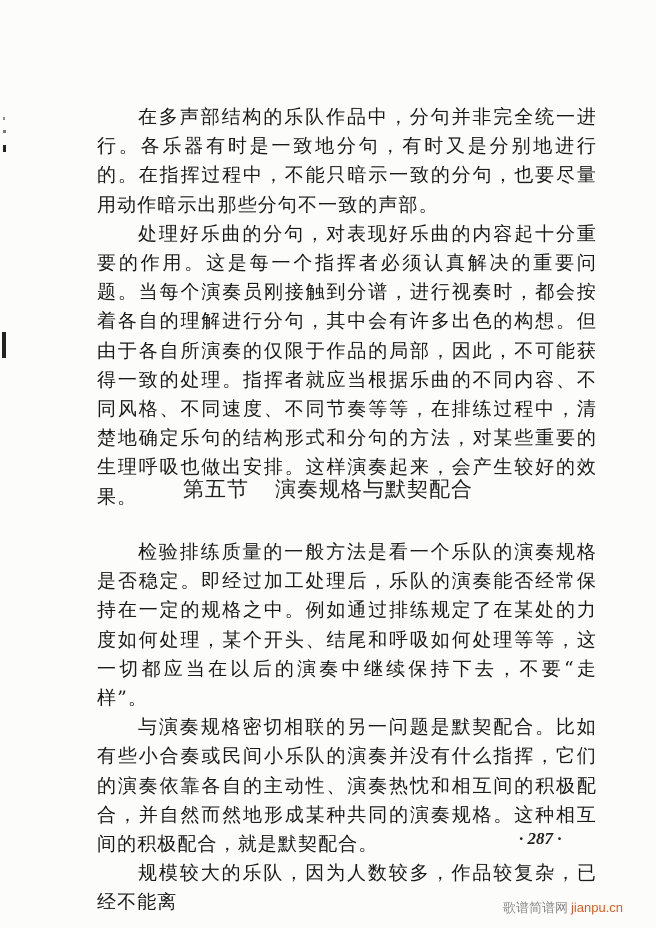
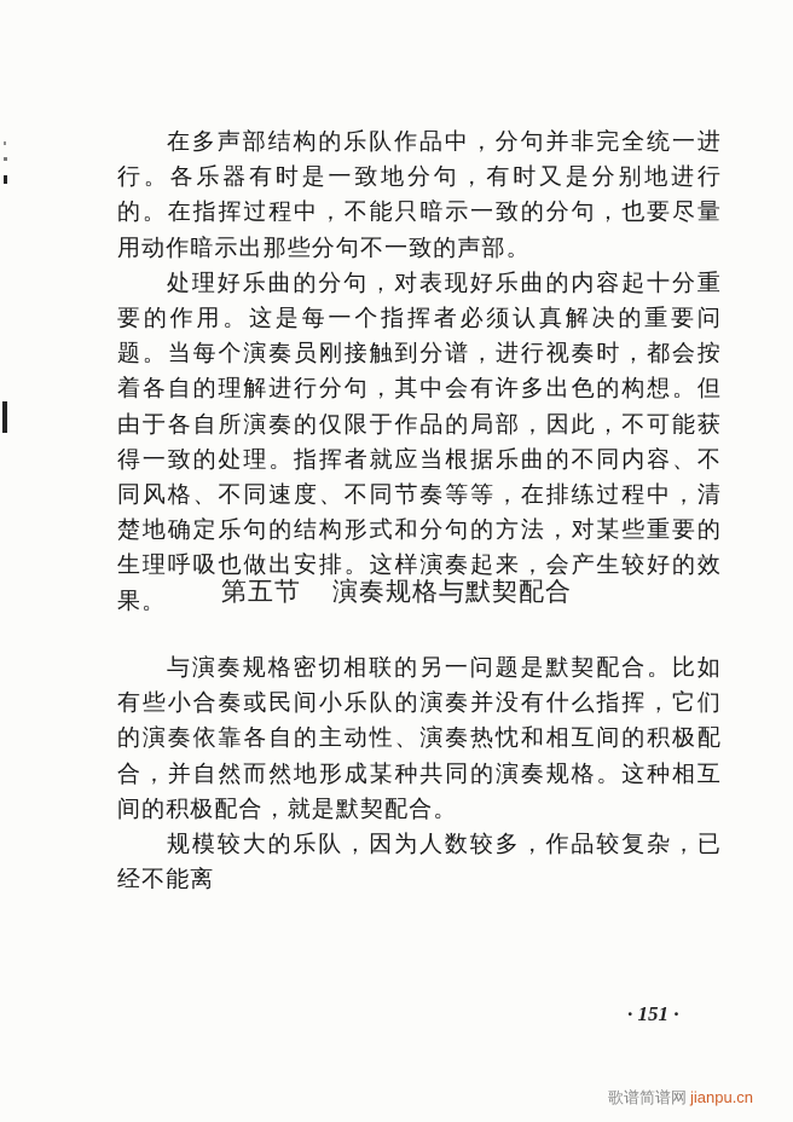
  在多声部结构的乐队作品中，分句并非完全统一进行。各乐器有时是一致地分句，有时又是分别地进行的。在指挥过程中，不能只暗示一致的分句，也要尽量用动作暗示出那些分句不一致的声部。
  处理好乐曲的分句，对表现好乐曲的内容起十分重要的作用。这是每一个指挥者必须认真解决的重要问题。当每个演奏员刚接触到分谱，进行视奏时，都会按着各自的理解进行分句，其中会有许多出色的构想。但由于各自所演奏的仅限于作品的局部，因此，不可能获得一致的处理。指挥者就应当根据乐曲的不同内容、不同风格、不同速度、不同节奏等等，在排练过程中，清楚地确定乐句的结构形式和分句的方法，对某些重要的生理呼吸也做出安排。这样演奏起来，会产生较好的效果。
  第五节 演奏规格与默契配合
- 检验排练质量的一般方法是看一个乐队的演奏规格是否稳定。即经过加工处理后，乐队的演奏能否经常保持在一定的规格之中。例如通过排练规定了在某处的力度如何处理，某个开头、结尾和呼吸如何处理等等，这一切都应当在以后的演奏中继续保持下去，不要“走样”。
  与演奏规格密切相联的另一问题是默契配合。比如有些小合奏或民间小乐队的演奏并没有什么指挥，它们的演奏依靠各自的主动性、演奏热忱和相互间的积极配合，并自然而然地形成某种共同的演奏规格。这种相互间的积极配合，就是默契配合。
  规模较大的乐队，因为人数较多，作品较复杂，已经不能离
- · 287 ·
+ · 151 ·
  歌谱简谱网 jianpu.cn
